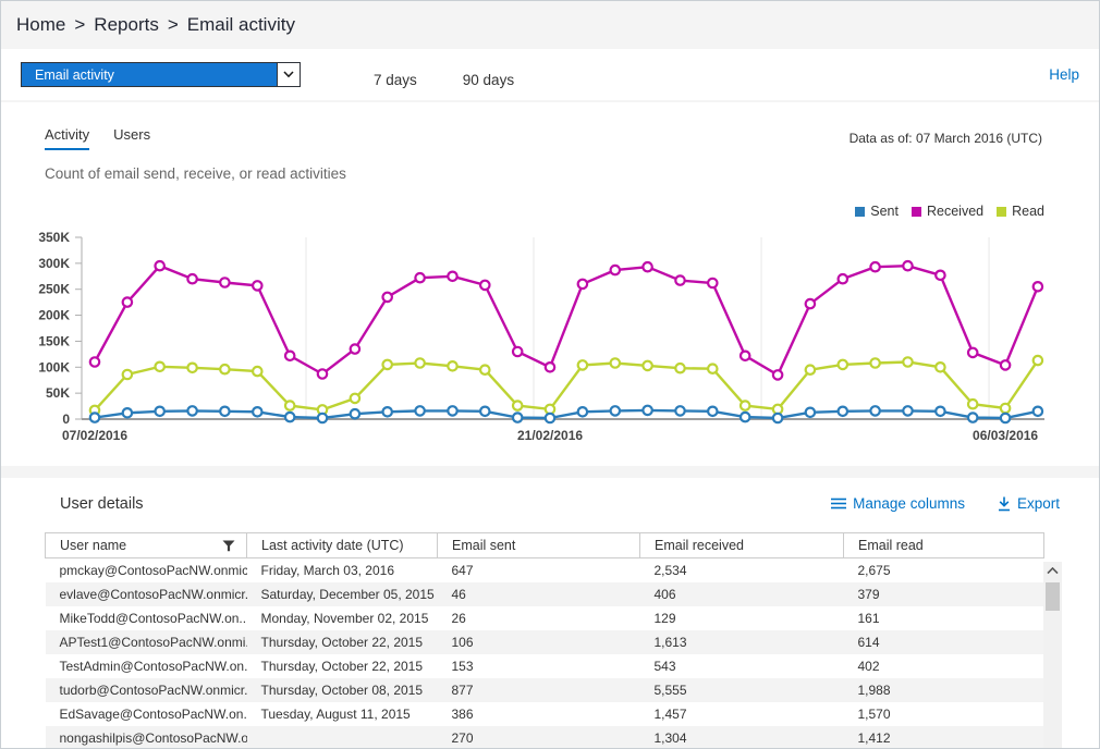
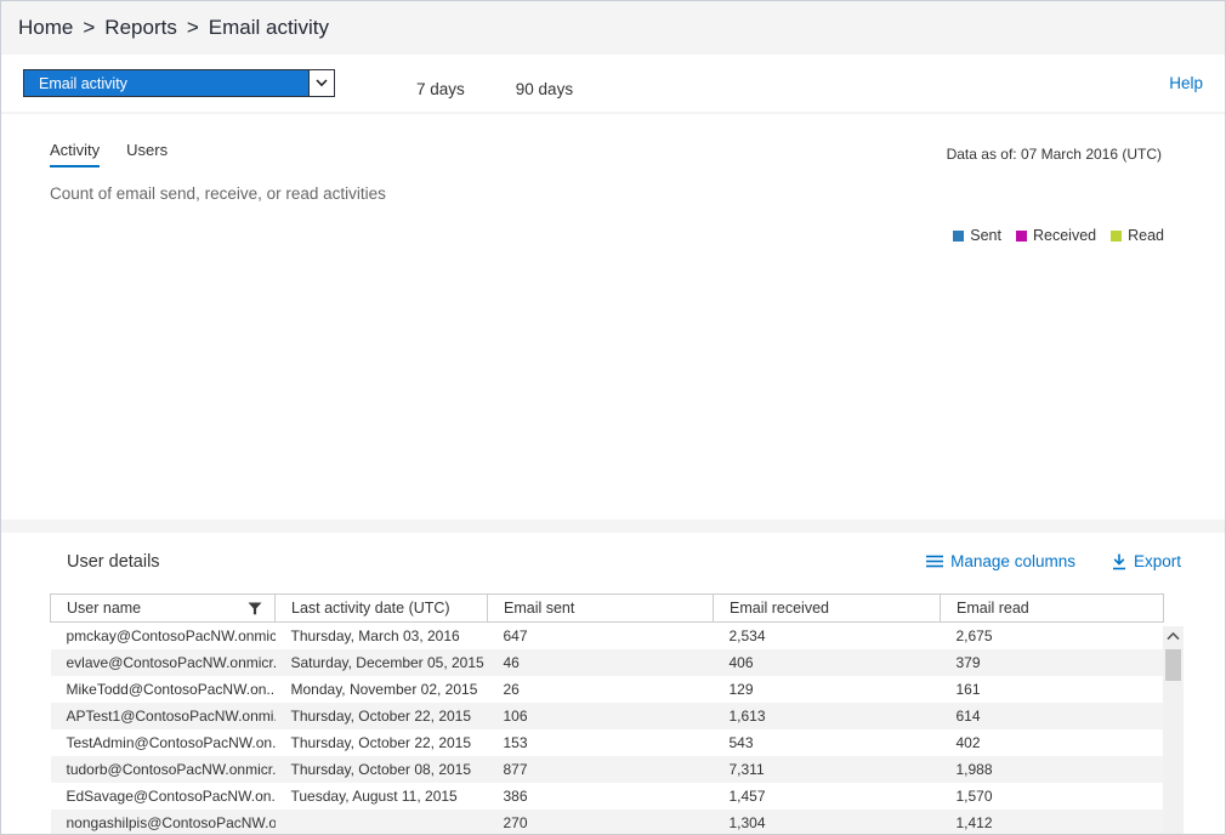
  Home > Reports > Email activity
  Email activity
  7 days
  90 days
  Help
  Activity
  Users
  Data as of: 07 March 2016 (UTC)
  Count of email send, receive, or read activities
  Sent
  Received
  Read
- 0
- 50K
- 100K
- 150K
- 200K
- 250K
- 300K
- 350K
- 07/02/2016
- 21/02/2016
- 06/03/2016
  User details
  Manage columns
  Export
  User name	Last activity date (UTC)	Email sent	Email received	Email read
- pmckay@ContosoPacNW.onmic	Friday, March 03, 2016	647	2,534	2,675
+ pmckay@ContosoPacNW.onmic	Thursday, March 03, 2016	647	2,534	2,675
  evlave@ContosoPacNW.onmicr.	Saturday, December 05, 2015	46	406	379
  MikeTodd@ContosoPacNW.on..	Monday, November 02, 2015	26	129	161
  APTest1@ContosoPacNW.onmi	Thursday, October 22, 2015	106	1,613	614
  TestAdmin@ContosoPacNW.on.	Thursday, October 22, 2015	153	543	402
- tudorb@ContosoPacNW.onmicr.	Thursday, October 08, 2015	877	5,555	1,988
+ tudorb@ContosoPacNW.onmicr.	Thursday, October 08, 2015	877	7,311	1,988
  EdSavage@ContosoPacNW.on.	Tuesday, August 11, 2015	386	1,457	1,570
  nongashilpis@ContosoPacNW.o		270	1,304	1,412
